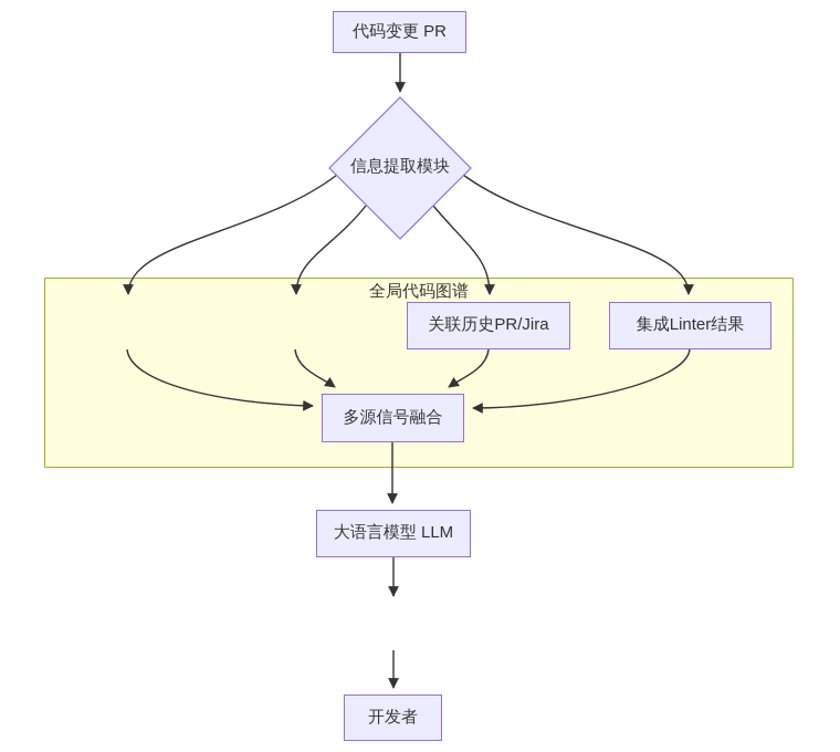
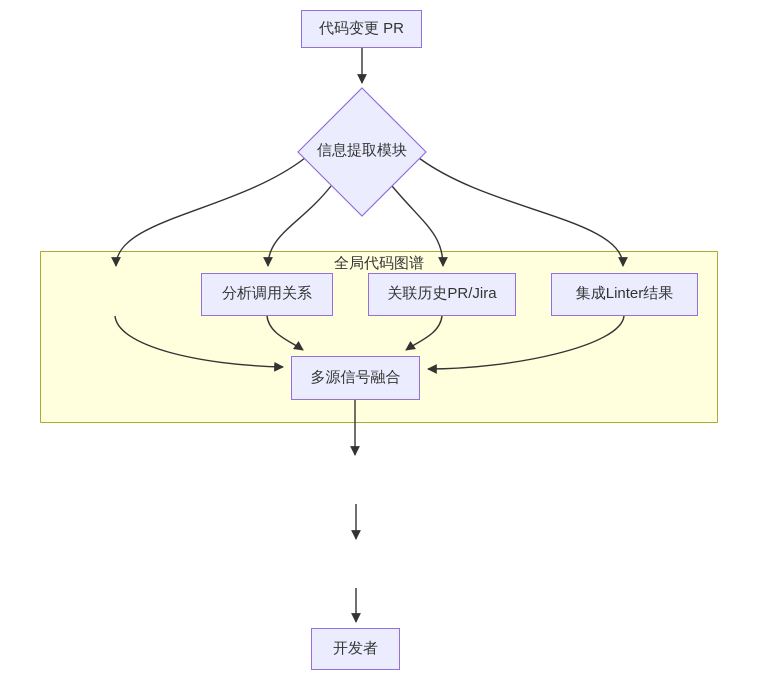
  全局代码图谱
  代码变更 PR
  信息提取模块
+ 分析调用关系
  关联历史PR/Jira
  集成Linter结果
  多源信号融合
- 大语言模型 LLM
  开发者
